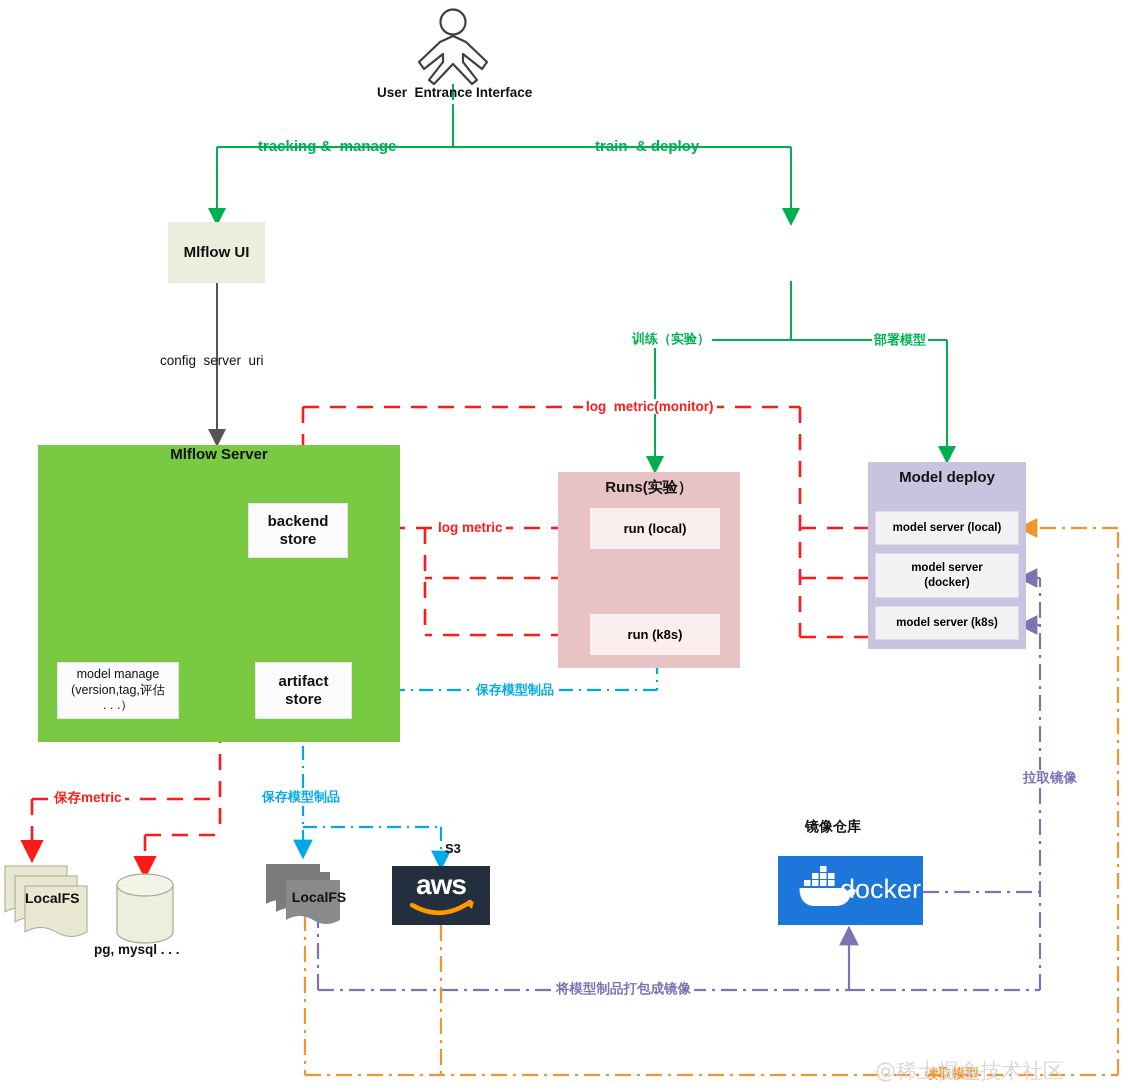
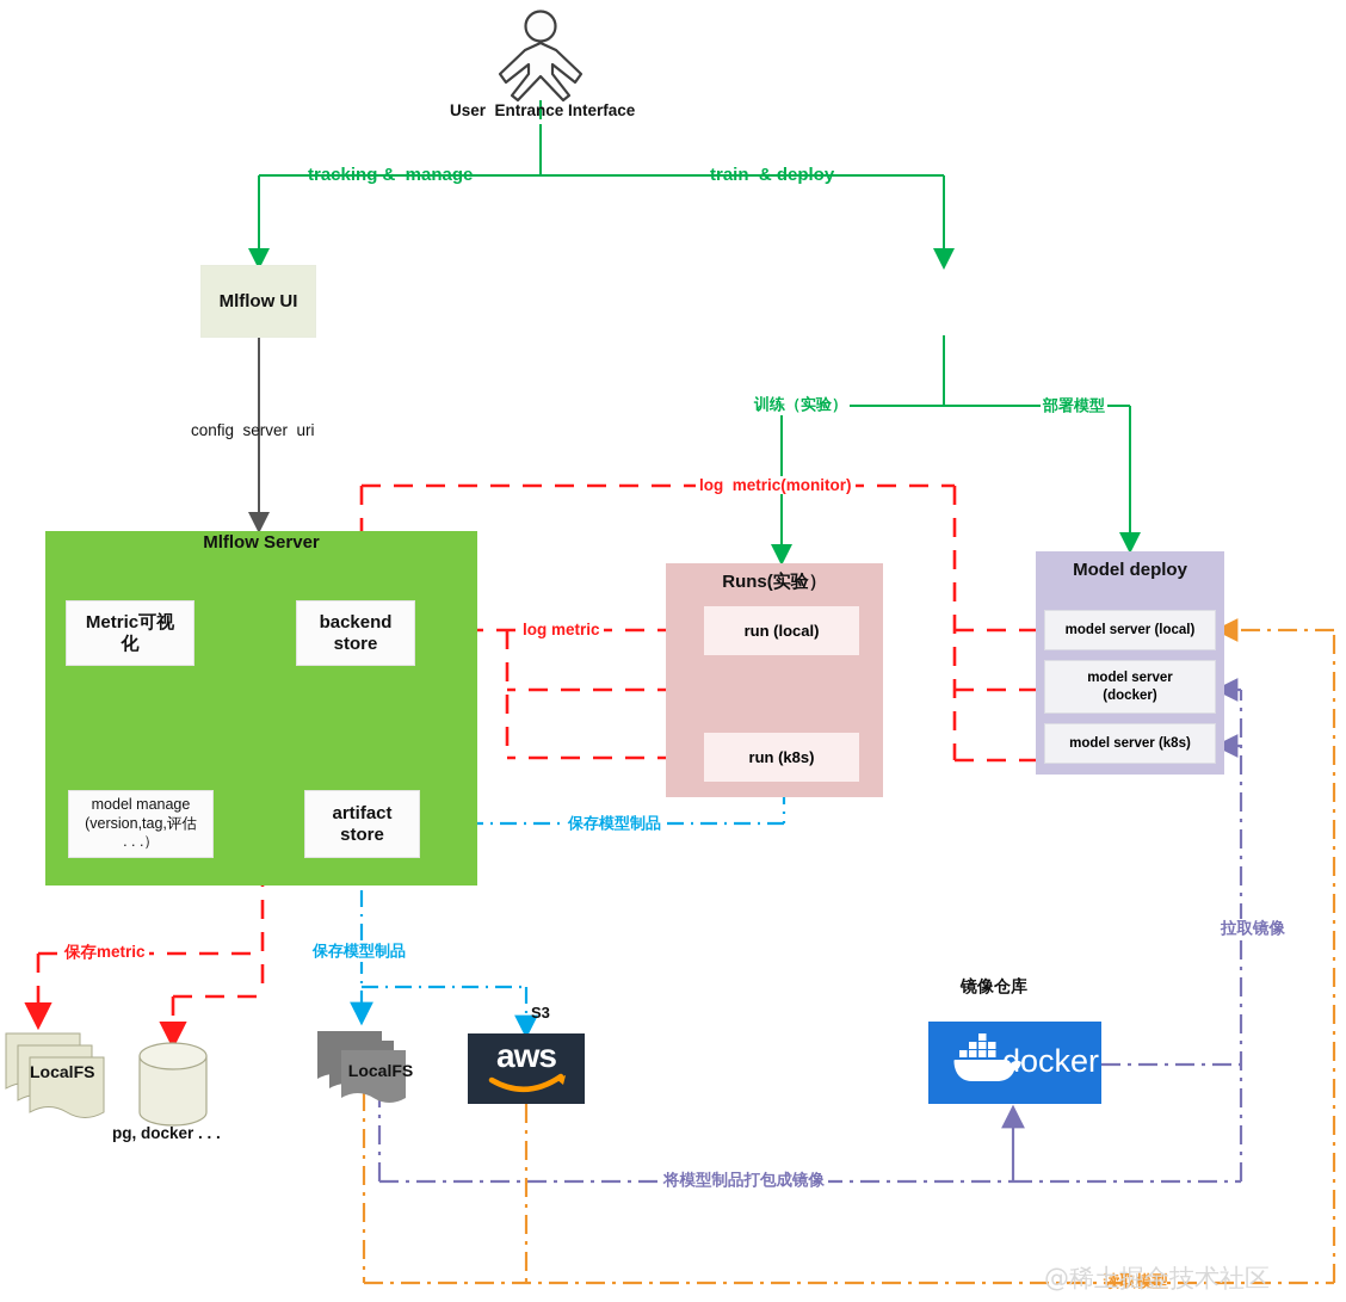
  tracking & manage
  train & deploy
  config server uri
  训练（实验）
  部署模型
  log metric(monitor)
  log metric
  保存模型制品
  保存metric
  保存模型制品
  将模型制品打包成镜像
  拉取镜像
  读取模型
  S3
  User Entrance Interface
  Mlflow UI
  Mlflow Server
+ Metric可视
+ 化
  backend
  store
  model manage
  (version,tag,评估
  . . .）
  artifact
  store
  Runs(实验）
  run (local)
  run (k8s)
  Model deploy
  model server (local)
  model server
  (docker)
  model server (k8s)
  LocalFS
- pg, mysql . . .
+ pg, docker . . .
  LocalFS
  aws
  docker
  镜像仓库
  @稀土掘金技术社区
